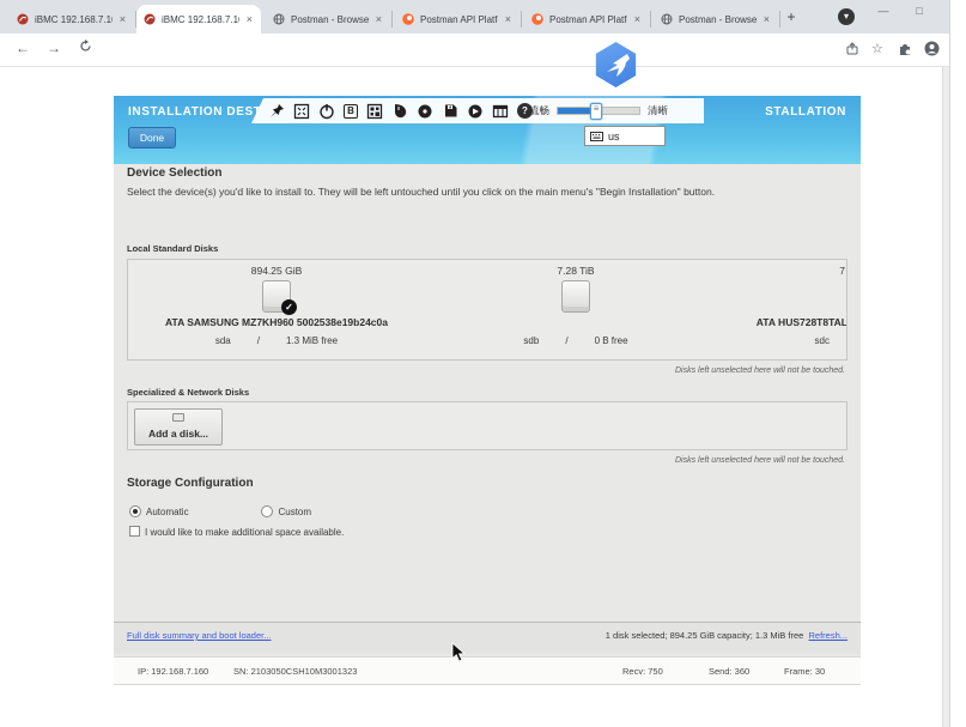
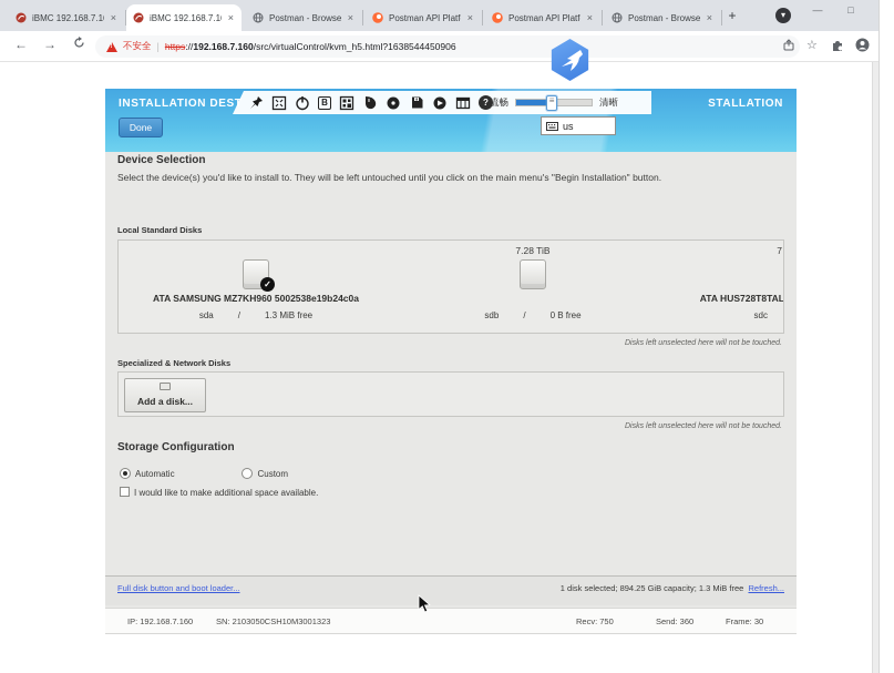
  iBMC 192.168.7.1
  ×
  iBMC 192.168.7.1
  ×
  Postman - Browse
  ×
  Postman API Platf
  ×
  Postman API Platf
  ×
  Postman - Browse
  ×
  +
  ▾
  —
  □
  ←
  →
+ 不安全
+ |
+ https://192.168.7.160/src/virtualControl/kvm_h5.html?1638544450906
  ☆
  INSTALLATION DES
  STALLATION
  Done
  us
  Device Selection
  Select the device(s) you'd like to install to. They will be left untouched until you click on the main menu's "Begin Installation" button.
  Local Standard Disks
- 894.25 GiB
  ✓
  ATA SAMSUNG MZ7KH960 5002538e19b24c0a
  sda
  /
  1.3 MiB free
  7.28 TiB
  sdb
  /
  0 B free
  7
  ATA HUS728T8TAL
  sdc
  Specialized & Network Disks
  Add a disk...
  Storage Configuration
  Automatic Custom
  I would like to make additional space available.
- Full disk summary and boot loader...
+ Full disk button and boot loader...
  1 disk selected; 894.25 GiB capacity; 1.3 MiB free Refresh...
  IP: 192.168.7.160
  SN: 2103050CSH10M3001323
  Recv: 750
  Send: 360
  Frame: 30
  B
  ?
  流畅
  清晰
